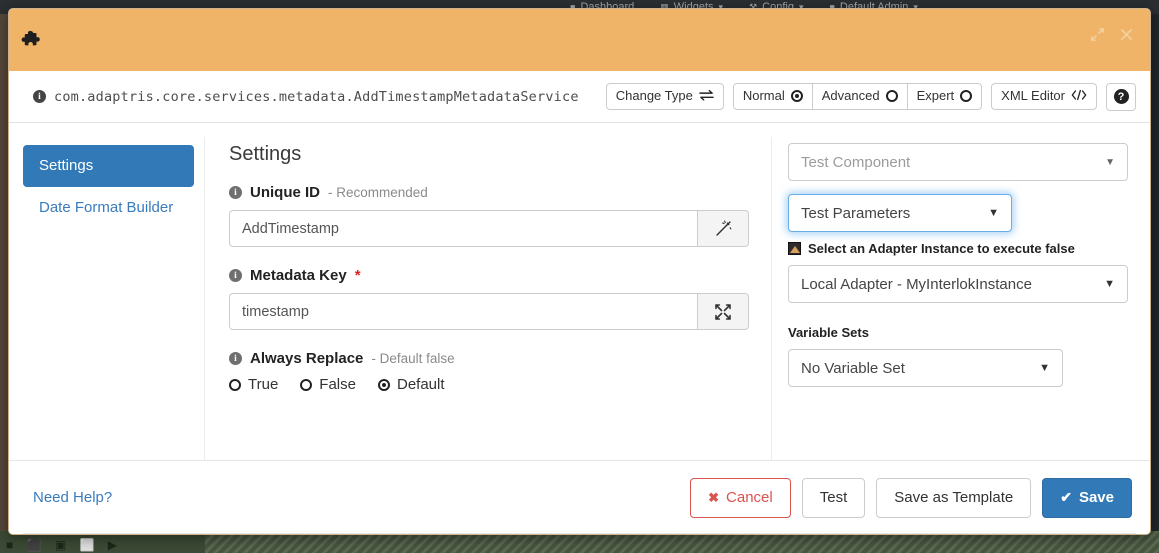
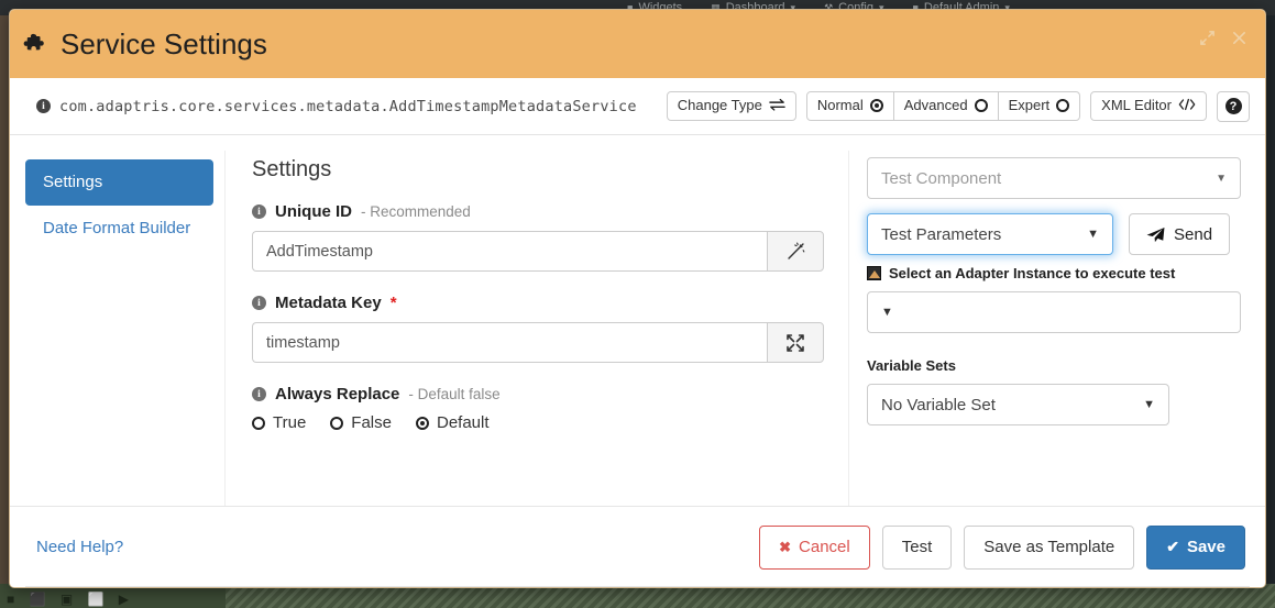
  ■
- Dashboard
+ Widgets
  ▦
- Widgets
+ Dashboard
  ▾
  ⚒
  Config
  ▾
  ■
  Default Admin
  ▾
  ■ ⬛ ▣ ⬜ ▶
+ Service Settings
  i
  com.adaptris.core.services.metadata.AddTimestampMetadataService
  Change Type
  Normal
  Advanced
  Expert
  XML Editor
  ?
  Settings
  Date Format Builder
  Settings
  i
  Unique ID
  - Recommended
  AddTimestamp
  i
  Metadata Key
  *
  timestamp
  i
  Always Replace
  - Default false
  True
  False
  Default
  Test Component
  ▼
  Test Parameters
  ▼
+ Send
- Select an Adapter Instance to execute false
+ Select an Adapter Instance to execute test
- Local Adapter - MyInterlokInstance
  ▼
  Variable Sets
  No Variable Set
  ▼
  Need Help?
  ✖
  Cancel
  Test
  Save as Template
  ✔
  Save
